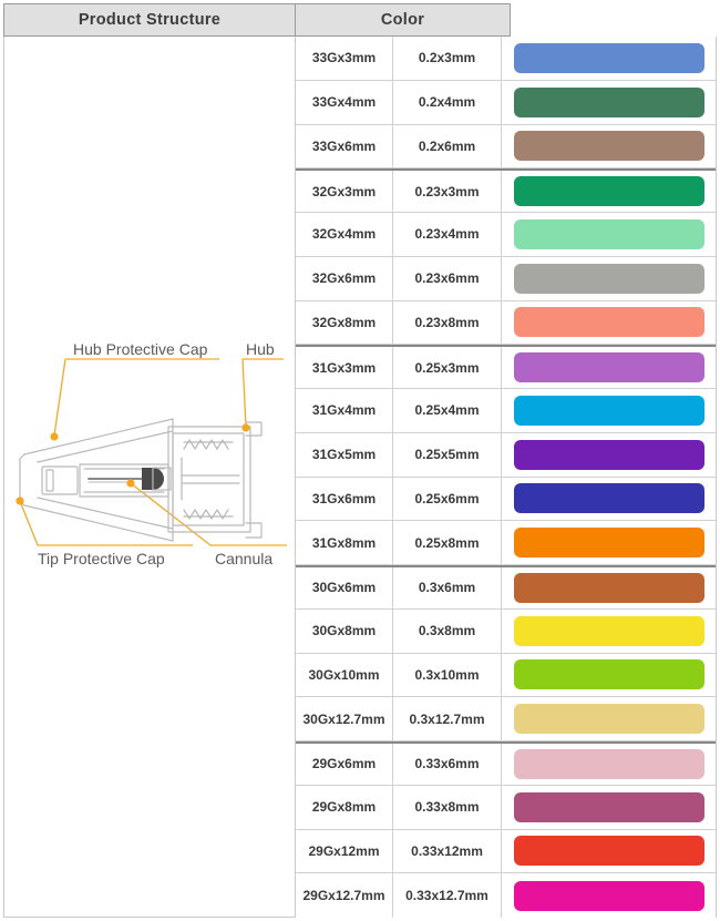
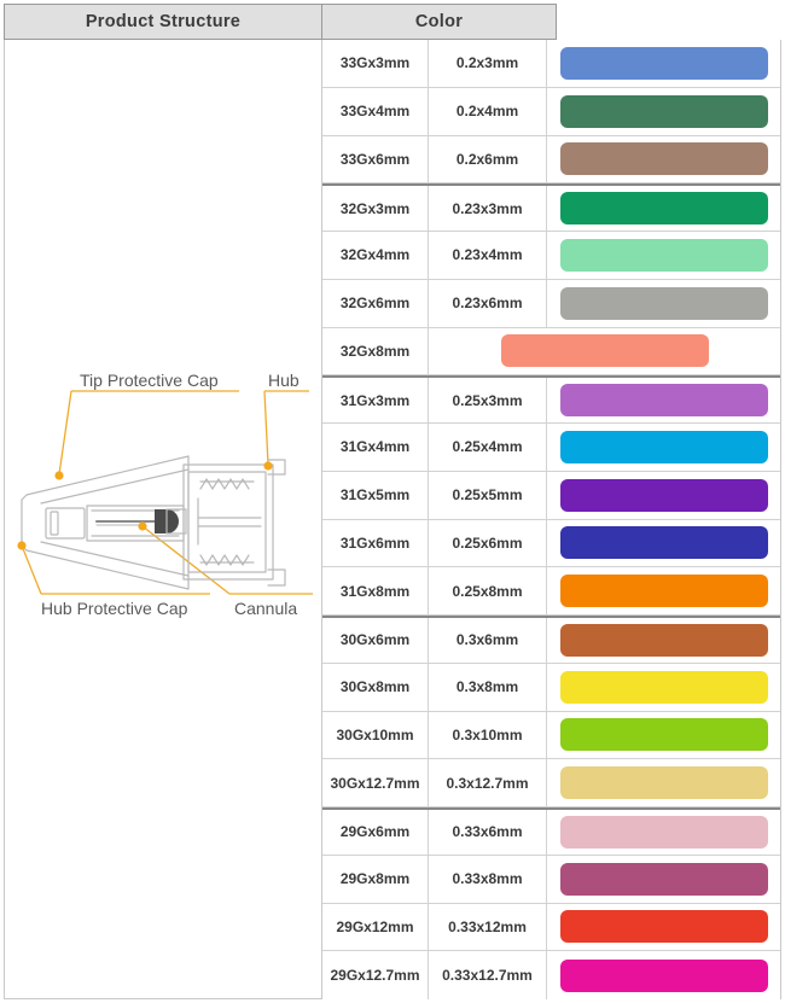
  Product Structure
  Color
- Hub Protective Cap
+ Tip Protective Cap
  Hub
- Tip Protective Cap
+ Hub Protective Cap
  Cannula
  33Gx3mm
  0.2x3mm
  33Gx4mm
  0.2x4mm
  33Gx6mm
  0.2x6mm
  32Gx3mm
  0.23x3mm
  32Gx4mm
  0.23x4mm
  32Gx6mm
  0.23x6mm
  32Gx8mm
- 0.23x8mm
  31Gx3mm
  0.25x3mm
  31Gx4mm
  0.25x4mm
  31Gx5mm
  0.25x5mm
  31Gx6mm
  0.25x6mm
  31Gx8mm
  0.25x8mm
  30Gx6mm
  0.3x6mm
  30Gx8mm
  0.3x8mm
  30Gx10mm
  0.3x10mm
  30Gx12.7mm
  0.3x12.7mm
  29Gx6mm
  0.33x6mm
  29Gx8mm
  0.33x8mm
  29Gx12mm
  0.33x12mm
  29Gx12.7mm
  0.33x12.7mm
